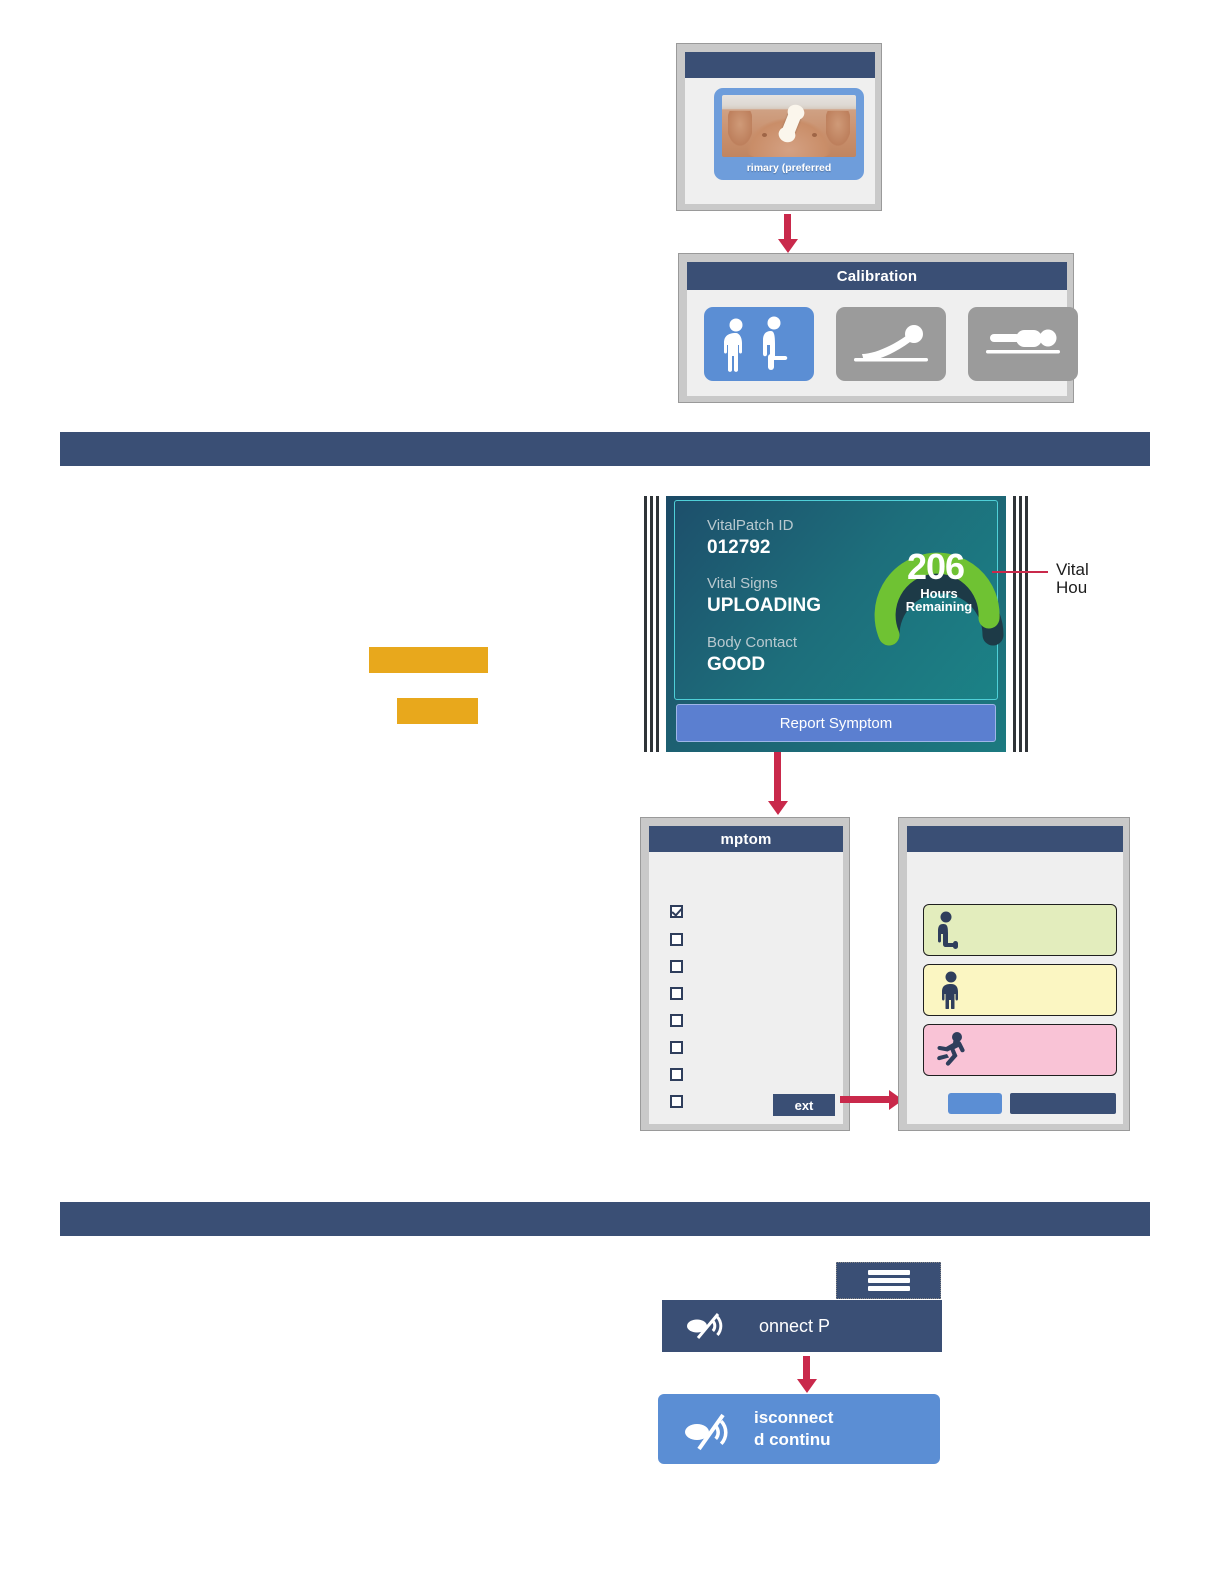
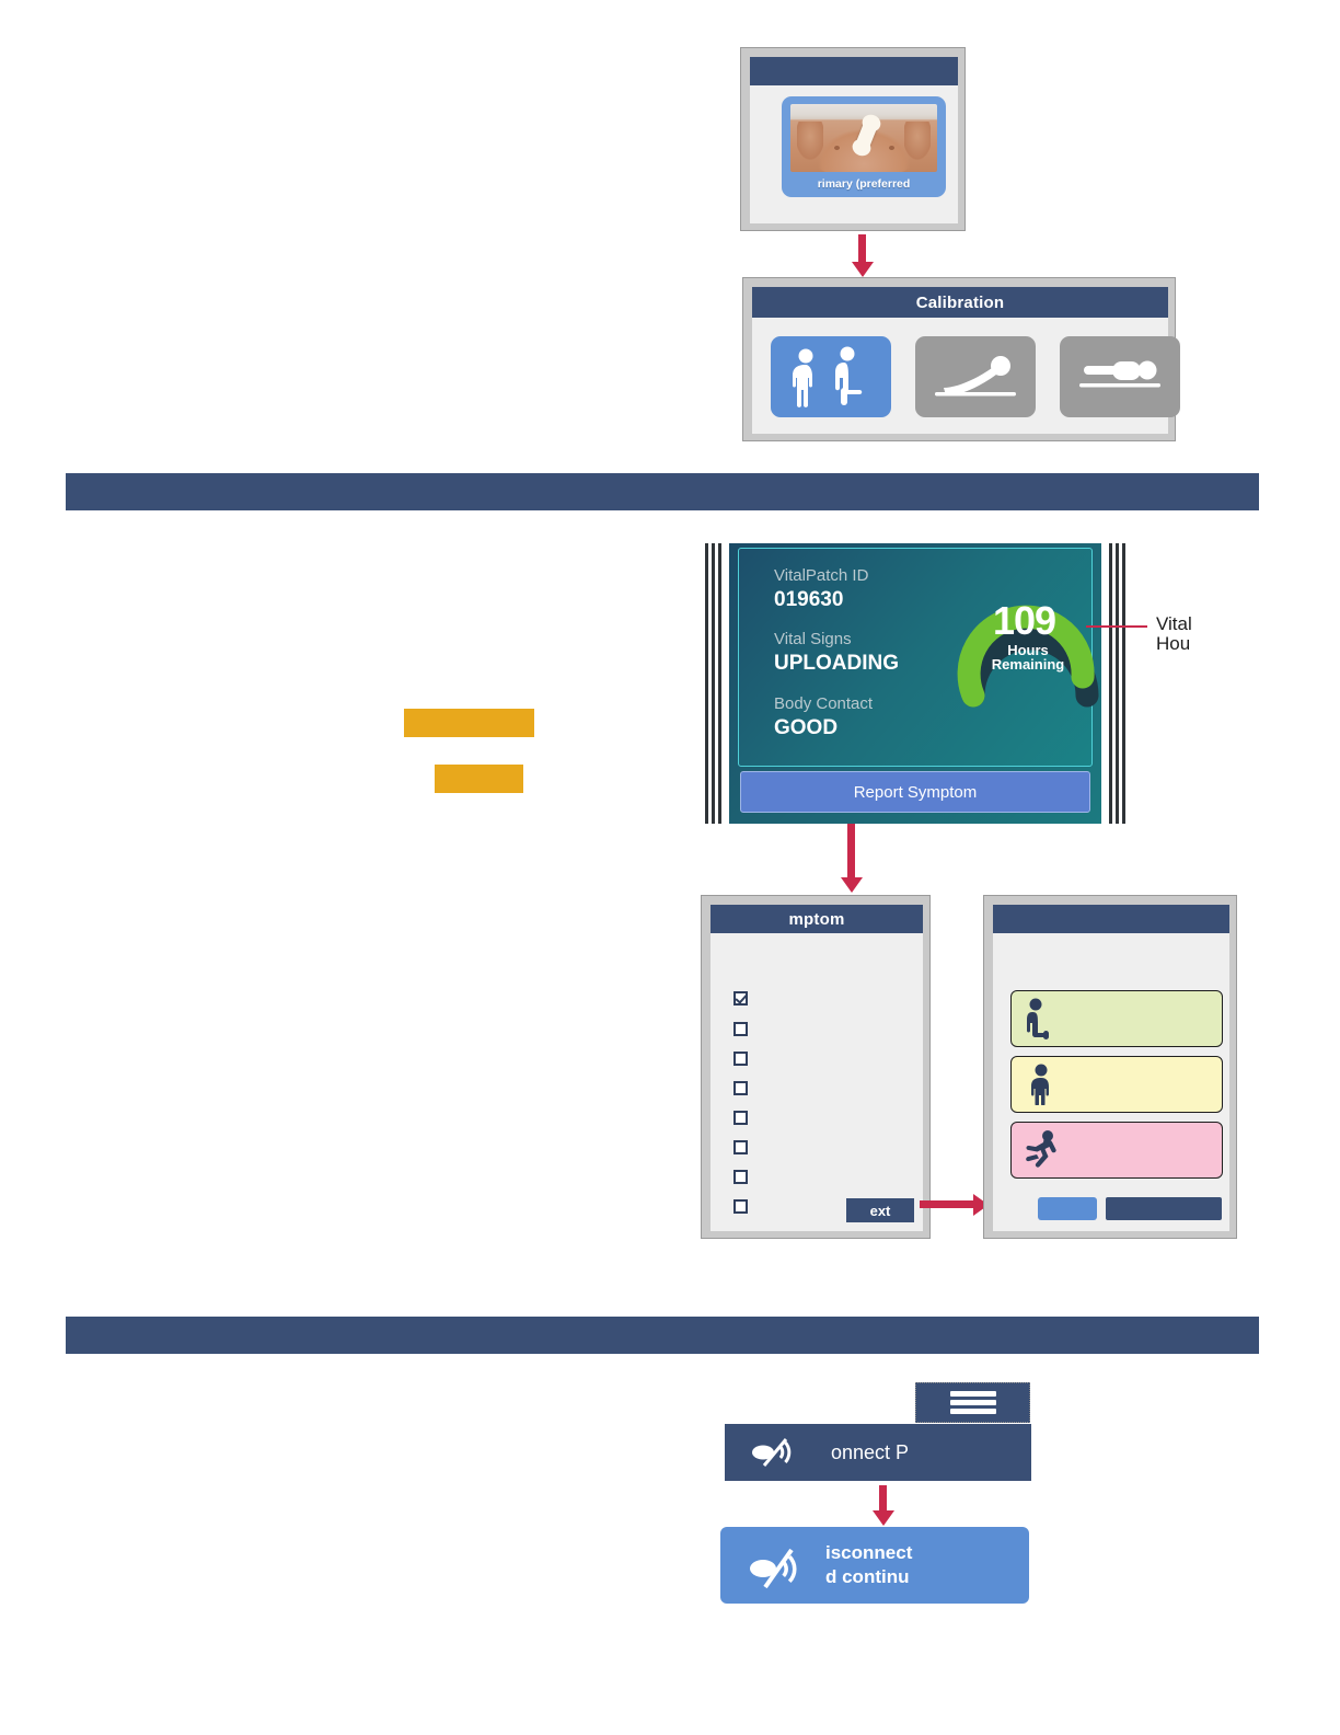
  rimary (preferred
  Calibration
  VitalPatch ID
- 012792
+ 019630
  Vital Signs
  UPLOADING
  Body Contact
  GOOD
- 206
+ 109
  Hours
  Remaining
  Report Symptom
  Vital
  Hou
  mptom
  ext
  onnect P
  isconnect
  d continu
